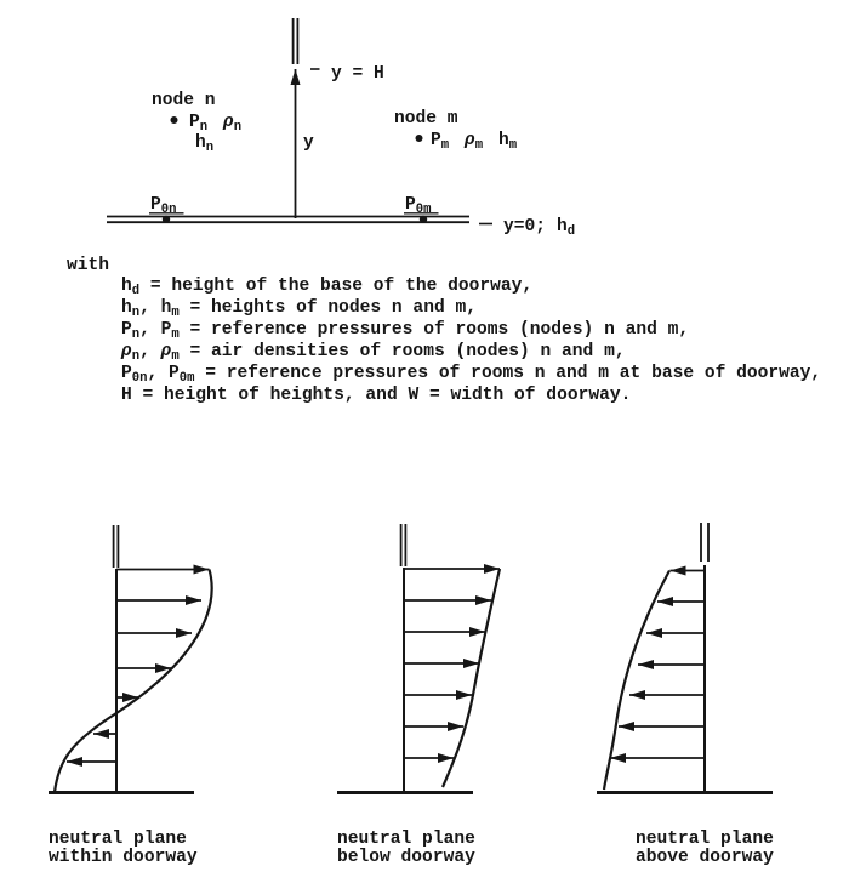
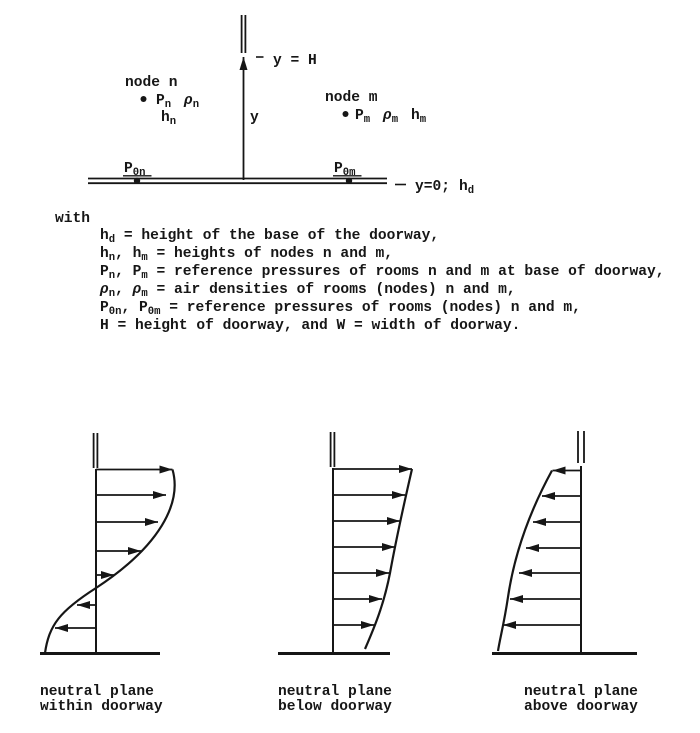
  y = H
  node n
  Pn ρn
  hn
  y
  node m
  Pm ρm hm
  P0n
  P0m
  y=0; hd
  with
  hd = height of the base of the doorway,
  hn, hm = heights of nodes n and m,
- Pn, Pm = reference pressures of rooms (nodes) n and m,
+ Pn, Pm = reference pressures of rooms n and m at base of doorway,
  ρn, ρm = air densities of rooms (nodes) n and m,
- P0n, P0m = reference pressures of rooms n and m at base of doorway,
+ P0n, P0m = reference pressures of rooms (nodes) n and m,
- H = height of heights, and W = width of doorway.
+ H = height of doorway, and W = width of doorway.
  neutral plane
  within doorway
  neutral plane
  below doorway
  neutral plane
  above doorway
